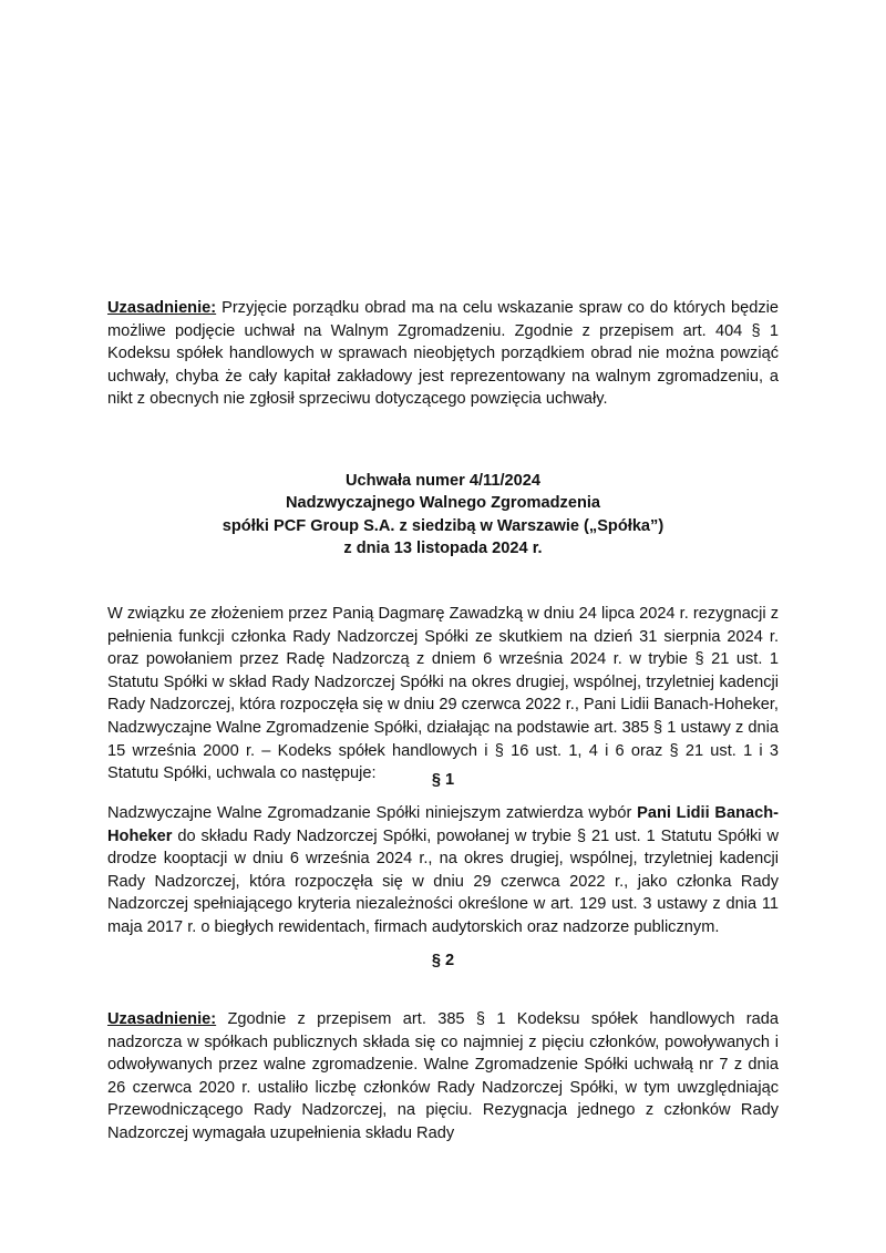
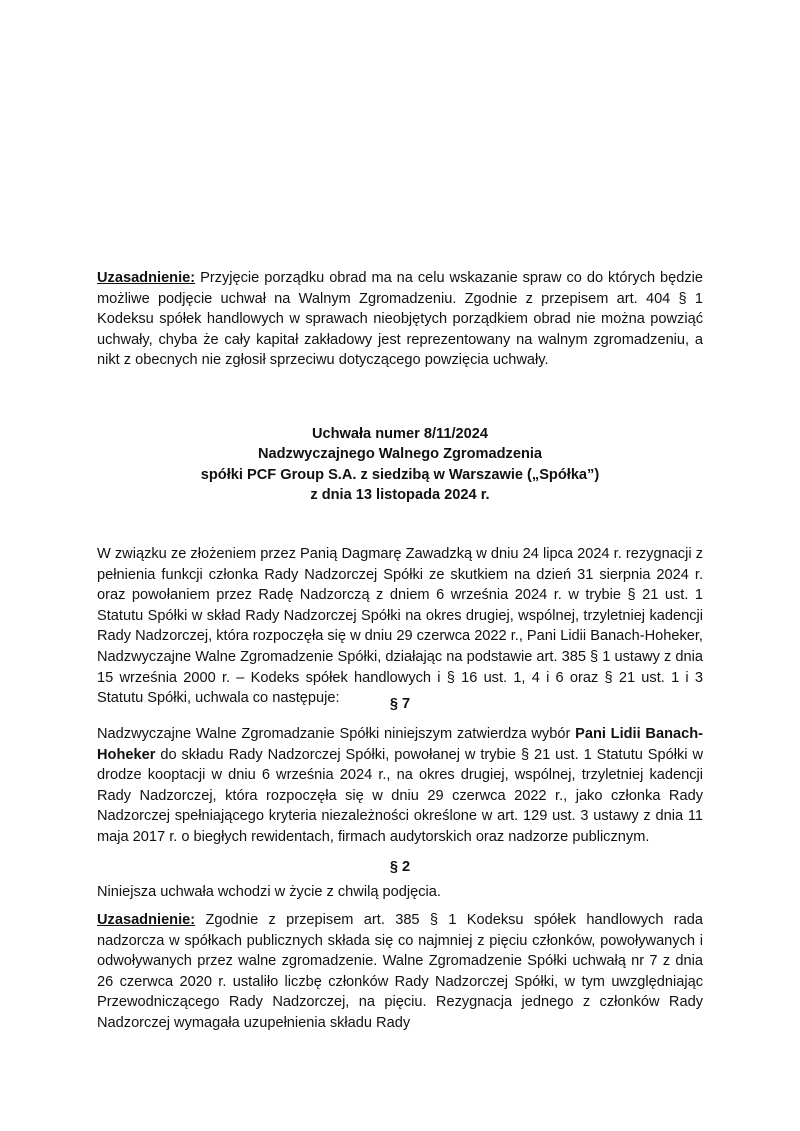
  Uzasadnienie: Przyjęcie porządku obrad ma na celu wskazanie spraw co do których będzie możliwe podjęcie uchwał na Walnym Zgromadzeniu. Zgodnie z przepisem art. 404 § 1 Kodeksu spółek handlowych w sprawach nieobjętych porządkiem obrad nie można powziąć uchwały, chyba że cały kapitał zakładowy jest reprezentowany na walnym zgromadzeniu, a nikt z obecnych nie zgłosił sprzeciwu dotyczącego powzięcia uchwały.
- Uchwała numer 4/11/2024
+ Uchwała numer 8/11/2024
  Nadzwyczajnego Walnego Zgromadzenia
  spółki PCF Group S.A. z siedzibą w Warszawie („Spółka”)
  z dnia 13 listopada 2024 r.
  W związku ze złożeniem przez Panią Dagmarę Zawadzką w dniu 24 lipca 2024 r. rezygnacji z pełnienia funkcji członka Rady Nadzorczej Spółki ze skutkiem na dzień 31 sierpnia 2024 r. oraz powołaniem przez Radę Nadzorczą z dniem 6 września 2024 r. w trybie § 21 ust. 1 Statutu Spółki w skład Rady Nadzorczej Spółki na okres drugiej, wspólnej, trzyletniej kadencji Rady Nadzorczej, która rozpoczęła się w dniu 29 czerwca 2022 r., Pani Lidii Banach-Hoheker, Nadzwyczajne Walne Zgromadzenie Spółki, działając na podstawie art. 385 § 1 ustawy z dnia 15 września 2000 r. – Kodeks spółek handlowych i § 16 ust. 1, 4 i 6 oraz § 21 ust. 1 i 3 Statutu Spółki, uchwala co następuje:
- § 1
+ § 7
  Nadzwyczajne Walne Zgromadzanie Spółki niniejszym zatwierdza wybór Pani Lidii Banach-Hoheker do składu Rady Nadzorczej Spółki, powołanej w trybie § 21 ust. 1 Statutu Spółki w drodze kooptacji w dniu 6 września 2024 r., na okres drugiej, wspólnej, trzyletniej kadencji Rady Nadzorczej, która rozpoczęła się w dniu 29 czerwca 2022 r., jako członka Rady Nadzorczej spełniającego kryteria niezależności określone w art. 129 ust. 3 ustawy z dnia 11 maja 2017 r. o biegłych rewidentach, firmach audytorskich oraz nadzorze publicznym.
  § 2
+ Niniejsza uchwała wchodzi w życie z chwilą podjęcia.
  Uzasadnienie: Zgodnie z przepisem art. 385 § 1 Kodeksu spółek handlowych rada nadzorcza w spółkach publicznych składa się co najmniej z pięciu członków, powoływanych i odwoływanych przez walne zgromadzenie. Walne Zgromadzenie Spółki uchwałą nr 7 z dnia 26 czerwca 2020 r. ustaliło liczbę członków Rady Nadzorczej Spółki, w tym uwzględniając Przewodniczącego Rady Nadzorczej, na pięciu. Rezygnacja jednego z członków Rady Nadzorczej wymagała uzupełnienia składu Rady
